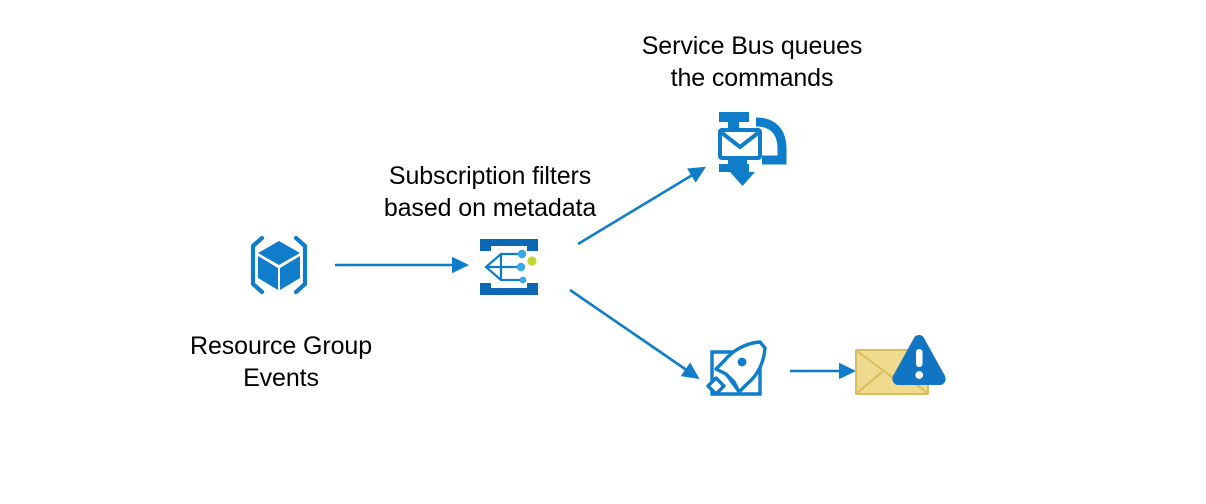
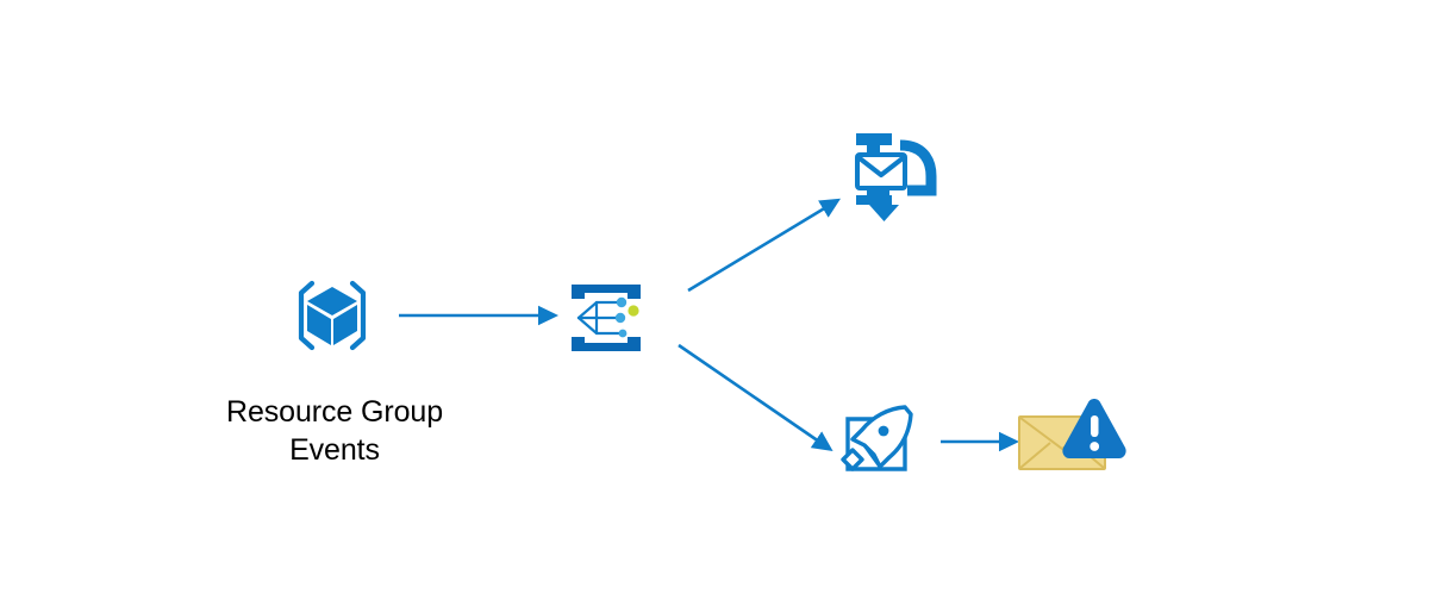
- Service Bus queues
- the commands
- Subscription filters
- based on metadata
  Resource Group
  Events
